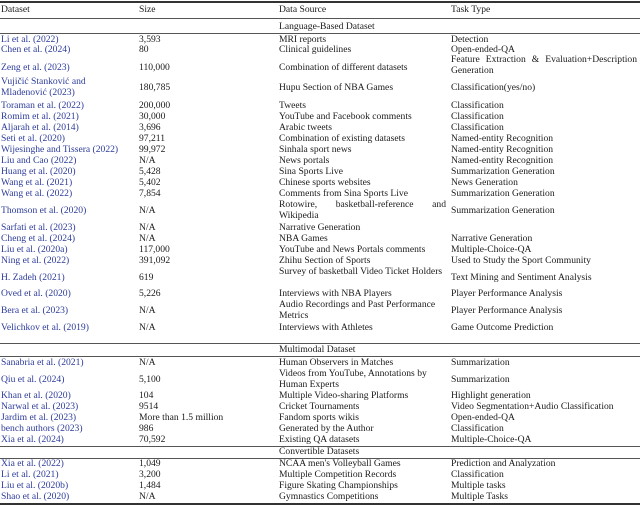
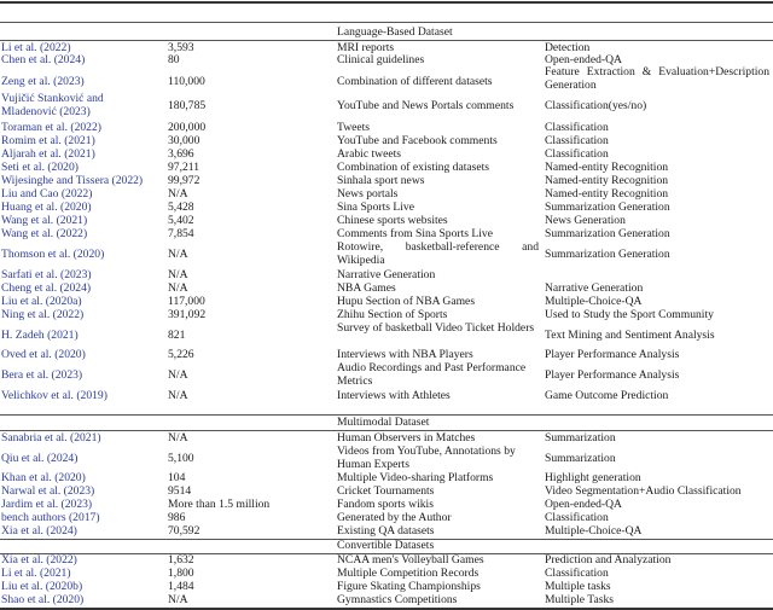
- Dataset
- Size
- Data Source
- Task Type
  Language-Based Dataset
  Li et al. (2022)
  3,593
  MRI reports
  Detection
  Chen et al. (2024)
  80
  Clinical guidelines
  Open-ended-QA
  Zeng et al. (2023)
  110,000
  Combination of different datasets
  Feature Extraction & Evaluation+Description Generation
  Vujičić Stanković and Mladenović (2023)
  180,785
- Hupu Section of NBA Games
+ YouTube and News Portals comments
  Classification(yes/no)
  Toraman et al. (2022)
  200,000
  Tweets
  Classification
  Romim et al. (2021)
  30,000
  YouTube and Facebook comments
  Classification
- Aljarah et al. (2014)
+ Aljarah et al. (2021)
  3,696
  Arabic tweets
  Classification
  Seti et al. (2020)
  97,211
  Combination of existing datasets
  Named-entity Recognition
  Wijesinghe and Tissera (2022)
  99,972
  Sinhala sport news
  Named-entity Recognition
  Liu and Cao (2022)
  N/A
  News portals
  Named-entity Recognition
  Huang et al. (2020)
  5,428
  Sina Sports Live
  Summarization Generation
  Wang et al. (2021)
  5,402
  Chinese sports websites
  News Generation
  Wang et al. (2022)
  7,854
  Comments from Sina Sports Live
  Summarization Generation
  Thomson et al. (2020)
  N/A
  Rotowire, basketball-reference and Wikipedia
  Summarization Generation
  Sarfati et al. (2023)
  N/A
  Narrative Generation
  Cheng et al. (2024)
  N/A
  NBA Games
  Narrative Generation
  Liu et al. (2020a)
  117,000
- YouTube and News Portals comments
+ Hupu Section of NBA Games
  Multiple-Choice-QA
  Ning et al. (2022)
  391,092
  Zhihu Section of Sports
  Used to Study the Sport Community
  H. Zadeh (2021)
- 619
+ 821
  Survey of basketball Video Ticket Holders
  Text Mining and Sentiment Analysis
  Oved et al. (2020)
  5,226
  Interviews with NBA Players
  Player Performance Analysis
  Bera et al. (2023)
  N/A
  Audio Recordings and Past Performance Metrics
  Player Performance Analysis
  Velichkov et al. (2019)
  N/A
  Interviews with Athletes
  Game Outcome Prediction
  Multimodal Dataset
  Sanabria et al. (2021)
  N/A
  Human Observers in Matches
  Summarization
  Qiu et al. (2024)
  5,100
  Videos from YouTube, Annotations by Human Experts
  Summarization
  Khan et al. (2020)
  104
  Multiple Video-sharing Platforms
  Highlight generation
  Narwal et al. (2023)
  9514
  Cricket Tournaments
  Video Segmentation+Audio Classification
  Jardim et al. (2023)
  More than 1.5 million
  Fandom sports wikis
  Open-ended-QA
- bench authors (2023)
+ bench authors (2017)
  986
  Generated by the Author
  Classification
  Xia et al. (2024)
  70,592
  Existing QA datasets
  Multiple-Choice-QA
  Convertible Datasets
  Xia et al. (2022)
- 1,049
+ 1,632
  NCAA men's Volleyball Games
  Prediction and Analyzation
  Li et al. (2021)
- 3,200
+ 1,800
  Multiple Competition Records
  Classification
  Liu et al. (2020b)
  1,484
  Figure Skating Championships
  Multiple tasks
  Shao et al. (2020)
  N/A
  Gymnastics Competitions
  Multiple Tasks
